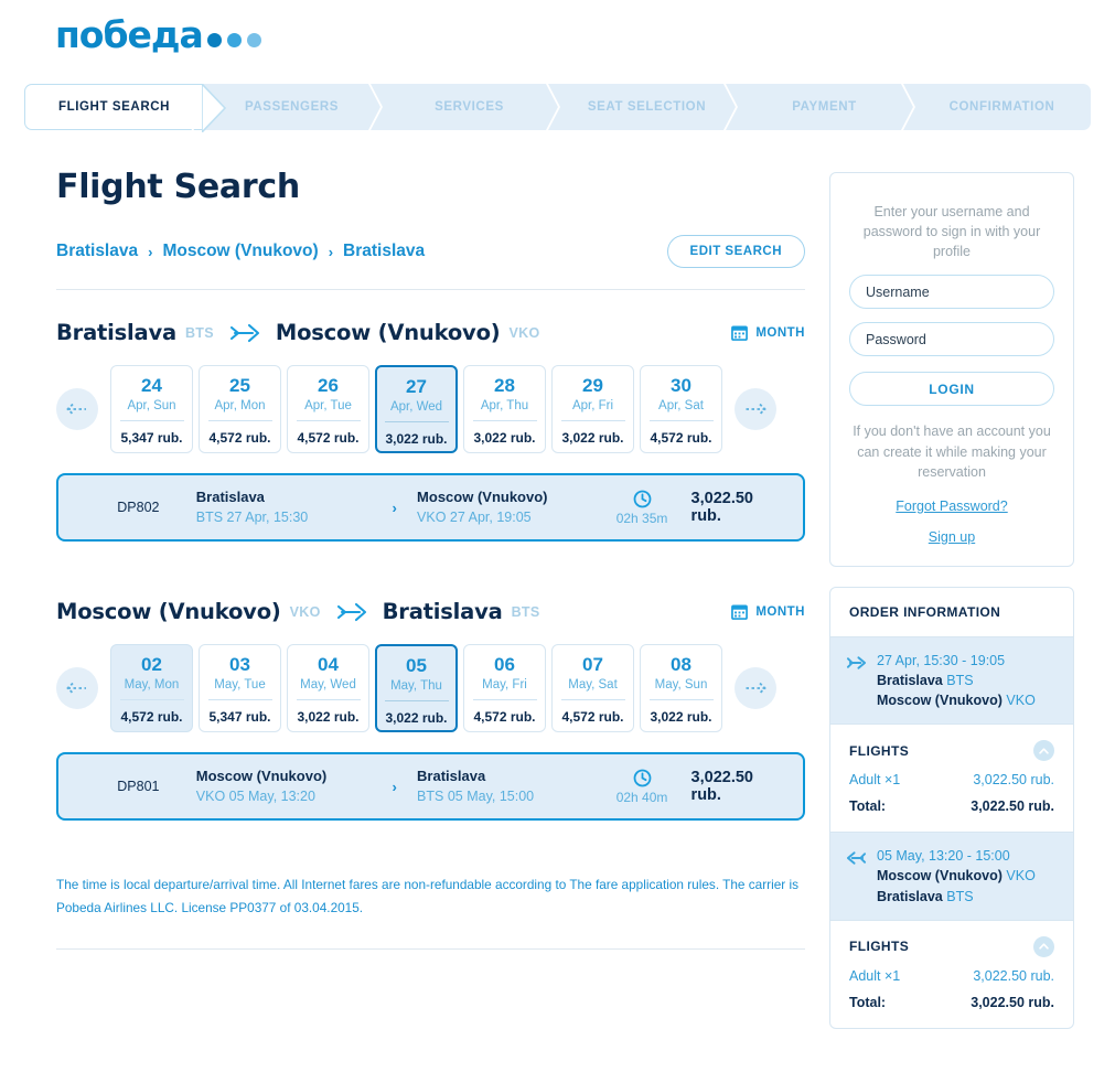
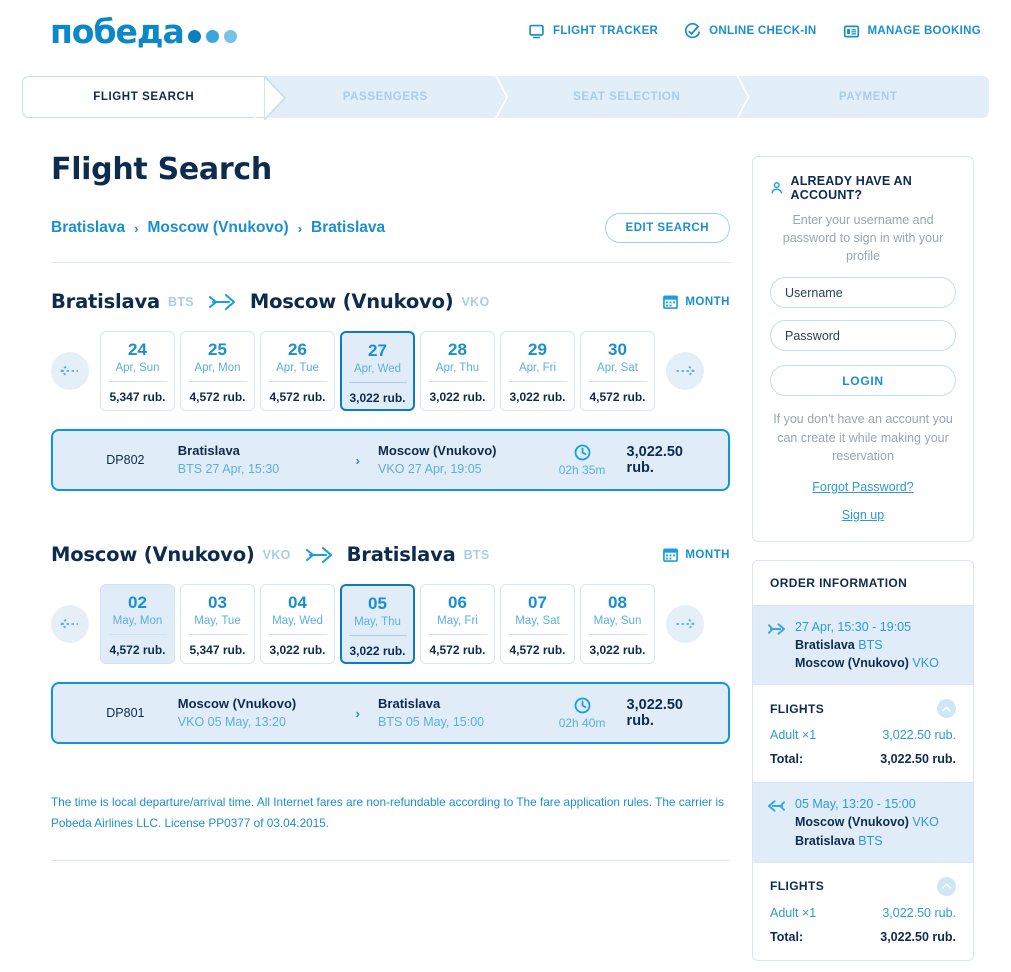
  победа
+ FLIGHT TRACKER
+ ONLINE CHECK-IN
+ MANAGE BOOKING
  FLIGHT SEARCH
  PASSENGERS
- SERVICES
  SEAT SELECTION
  PAYMENT
- CONFIRMATION
  Flight Search
  Bratislava
  ›
  Moscow (Vnukovo)
  ›
  Bratislava
  EDIT SEARCH
  Bratislava
  BTS
  Moscow (Vnukovo)
  VKO
  MONTH
  24
  Apr, Sun
  5,347 rub.
  25
  Apr, Mon
  4,572 rub.
  26
  Apr, Tue
  4,572 rub.
  27
  Apr, Wed
  3,022 rub.
  28
  Apr, Thu
  3,022 rub.
  29
  Apr, Fri
  3,022 rub.
  30
  Apr, Sat
  4,572 rub.
  DP802
  Bratislava
  BTS 27 Apr, 15:30
  ›
  Moscow (Vnukovo)
  VKO 27 Apr, 19:05
  02h 35m
  3,022.50 rub.
  Moscow (Vnukovo)
  VKO
  Bratislava
  BTS
  MONTH
  02
  May, Mon
  4,572 rub.
  03
  May, Tue
  5,347 rub.
  04
  May, Wed
  3,022 rub.
  05
  May, Thu
  3,022 rub.
  06
  May, Fri
  4,572 rub.
  07
  May, Sat
  4,572 rub.
  08
  May, Sun
  3,022 rub.
  DP801
  Moscow (Vnukovo)
  VKO 05 May, 13:20
  ›
  Bratislava
  BTS 05 May, 15:00
  02h 40m
  3,022.50 rub.
  The time is local departure/arrival time. All Internet fares are non-refundable according to The fare application rules. The carrier is Pobeda Airlines LLC. License PP0377 of 03.04.2015.
+ ALREADY HAVE AN ACCOUNT?
  Enter your username and password to sign in with your profile
  Username Password LOGIN
  If you don't have an account you can create it while making your reservation
  Forgot Password?
  Sign up
  ORDER INFORMATION
  27 Apr, 15:30 - 19:05
  Bratislava BTS
  Moscow (Vnukovo) VKO
  FLIGHTS
  Adult ×1
  3,022.50 rub.
  Total:
  3,022.50 rub.
  05 May, 13:20 - 15:00
  Moscow (Vnukovo) VKO
  Bratislava BTS
  FLIGHTS
  Adult ×1
  3,022.50 rub.
  Total:
  3,022.50 rub.
